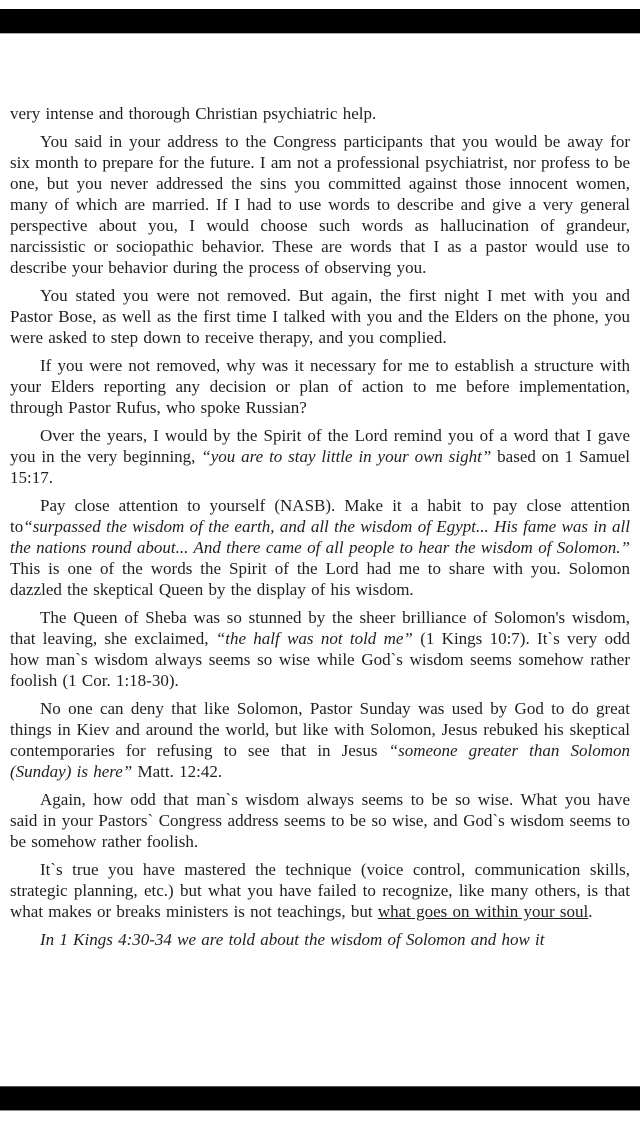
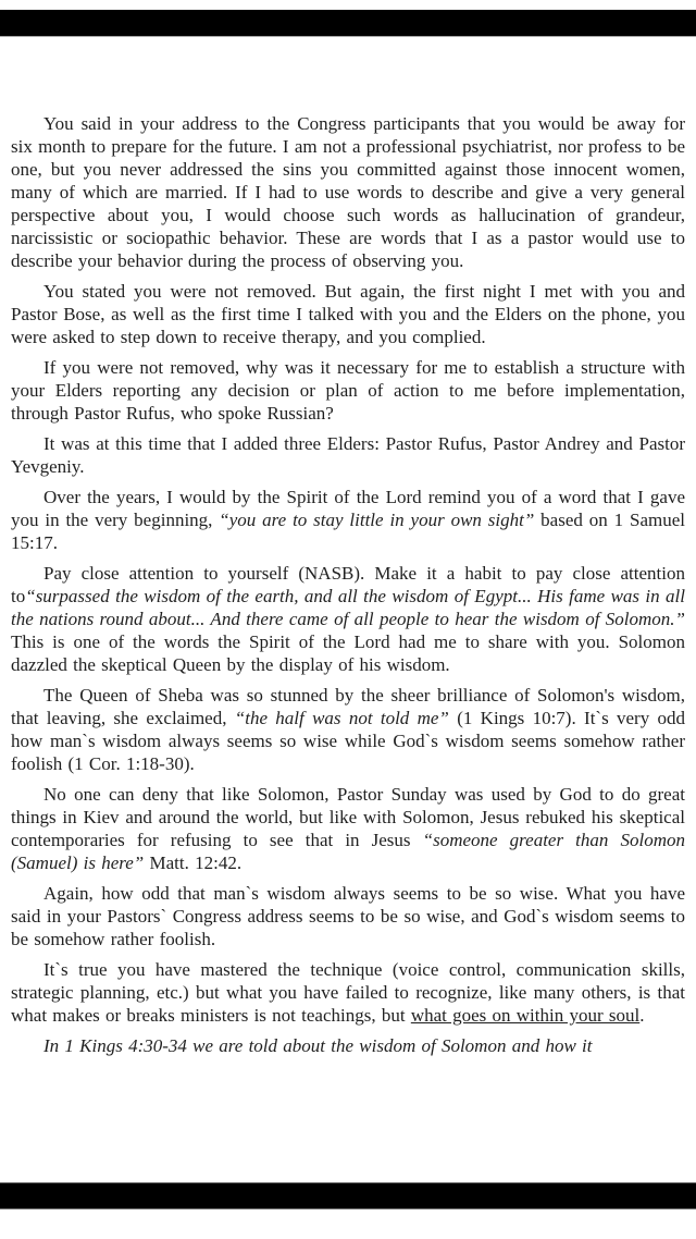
- very intense and thorough Christian psychiatric help.
  You said in your address to the Congress participants that you would be away for six month to prepare for the future. I am not a professional psychiatrist, nor profess to be one, but you never addressed the sins you committed against those innocent women, many of which are married. If I had to use words to describe and give a very general perspective about you, I would choose such words as hallucination of grandeur, narcissistic or sociopathic behavior. These are words that I as a pastor would use to describe your behavior during the process of observing you.
  You stated you were not removed. But again, the first night I met with you and Pastor Bose, as well as the first time I talked with you and the Elders on the phone, you were asked to step down to receive therapy, and you complied.
  If you were not removed, why was it necessary for me to establish a structure with your Elders reporting any decision or plan of action to me before implementation, through Pastor Rufus, who spoke Russian?
+ It was at this time that I added three Elders: Pastor Rufus, Pastor Andrey and Pastor Yevgeniy.
  Over the years, I would by the Spirit of the Lord remind you of a word that I gave you in the very beginning, “you are to stay little in your own sight” based on 1 Samuel 15:17.
  Pay close attention to yourself (NASB). Make it a habit to pay close attention to“surpassed the wisdom of the earth, and all the wisdom of Egypt... His fame was in all the nations round about... And there came of all people to hear the wisdom of Solomon.” This is one of the words the Spirit of the Lord had me to share with you. Solomon dazzled the skeptical Queen by the display of his wisdom.
  The Queen of Sheba was so stunned by the sheer brilliance of Solomon's wisdom, that leaving, she exclaimed, “the half was not told me” (1 Kings 10:7). It`s very odd how man`s wisdom always seems so wise while God`s wisdom seems somehow rather foolish (1 Cor. 1:18-30).
- No one can deny that like Solomon, Pastor Sunday was used by God to do great things in Kiev and around the world, but like with Solomon, Jesus rebuked his skeptical contemporaries for refusing to see that in Jesus “someone greater than Solomon (Sunday) is here” Matt. 12:42.
+ No one can deny that like Solomon, Pastor Sunday was used by God to do great things in Kiev and around the world, but like with Solomon, Jesus rebuked his skeptical contemporaries for refusing to see that in Jesus “someone greater than Solomon (Samuel) is here” Matt. 12:42.
  Again, how odd that man`s wisdom always seems to be so wise. What you have said in your Pastors` Congress address seems to be so wise, and God`s wisdom seems to be somehow rather foolish.
  It`s true you have mastered the technique (voice control, communication skills, strategic planning, etc.) but what you have failed to recognize, like many others, is that what makes or breaks ministers is not teachings, but what goes on within your soul.
  In 1 Kings 4:30-34 we are told about the wisdom of Solomon and how it
